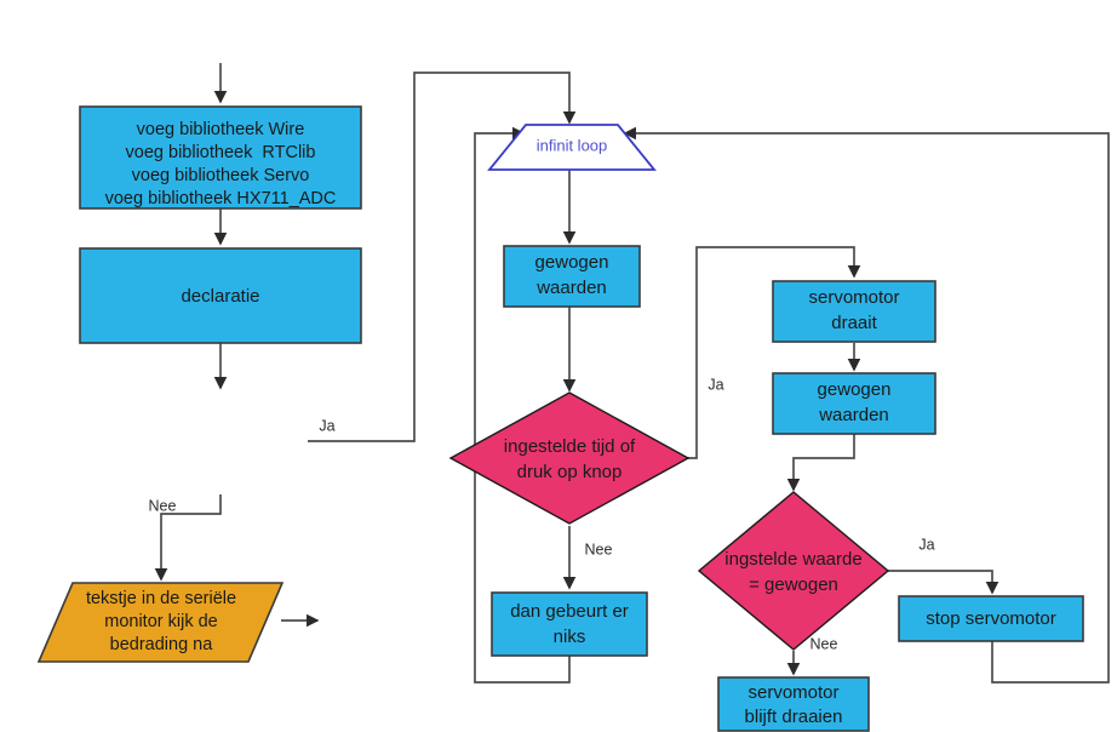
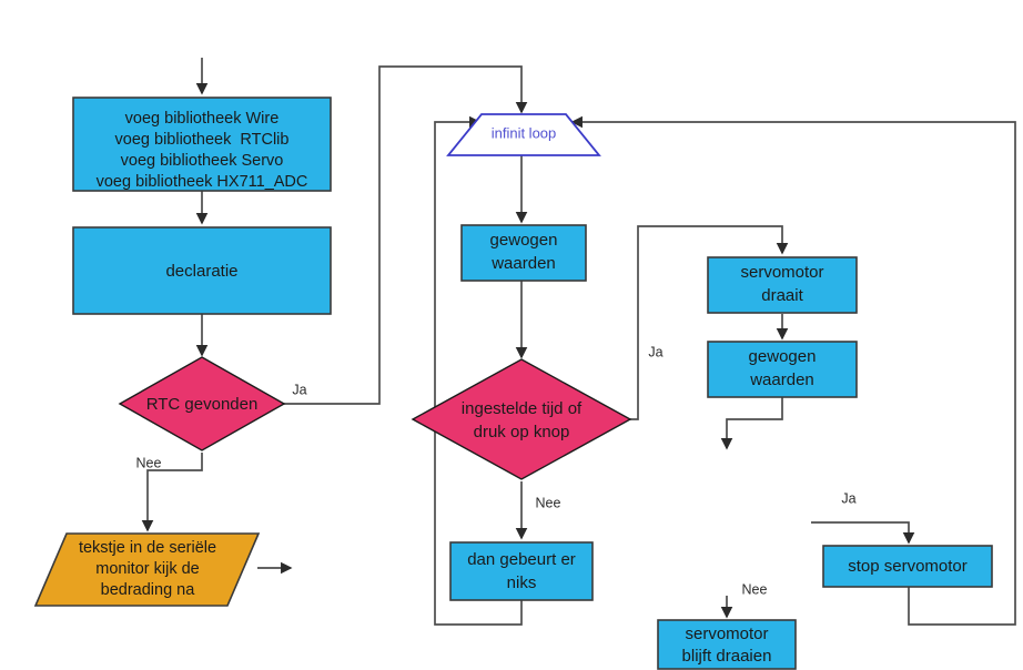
  voeg bibliotheek Wire
  voeg bibliotheek RTClib
  voeg bibliotheek Servo
  voeg bibliotheek HX711_ADC
  declaratie
+ RTC gevonden
  tekstje in de seriële
  monitor kijk de
  bedrading na
  infinit loop
  gewogen
  waarden
  ingestelde tijd of
  druk op knop
  dan gebeurt er
  niks
  servomotor
  draait
  gewogen
  waarden
- ingstelde waarde
- = gewogen
  stop servomotor
  servomotor
  blijft draaien
  Ja
  Nee
  Ja
  Nee
  Ja
  Nee
